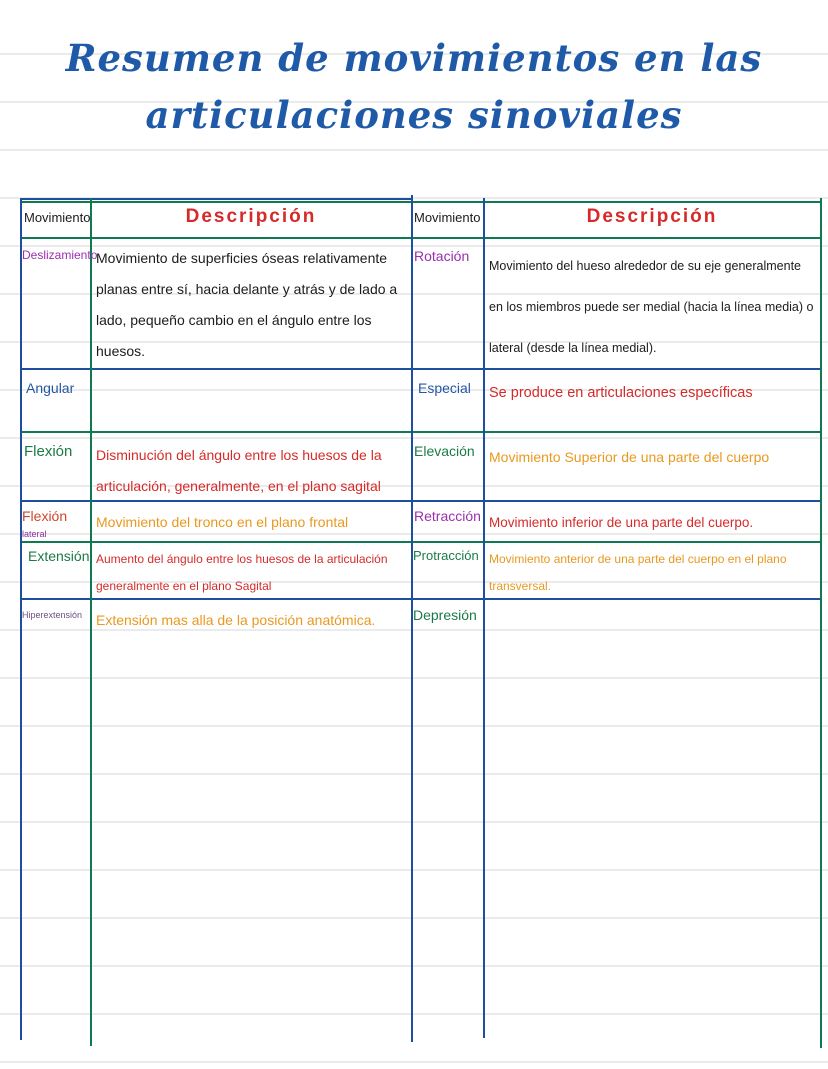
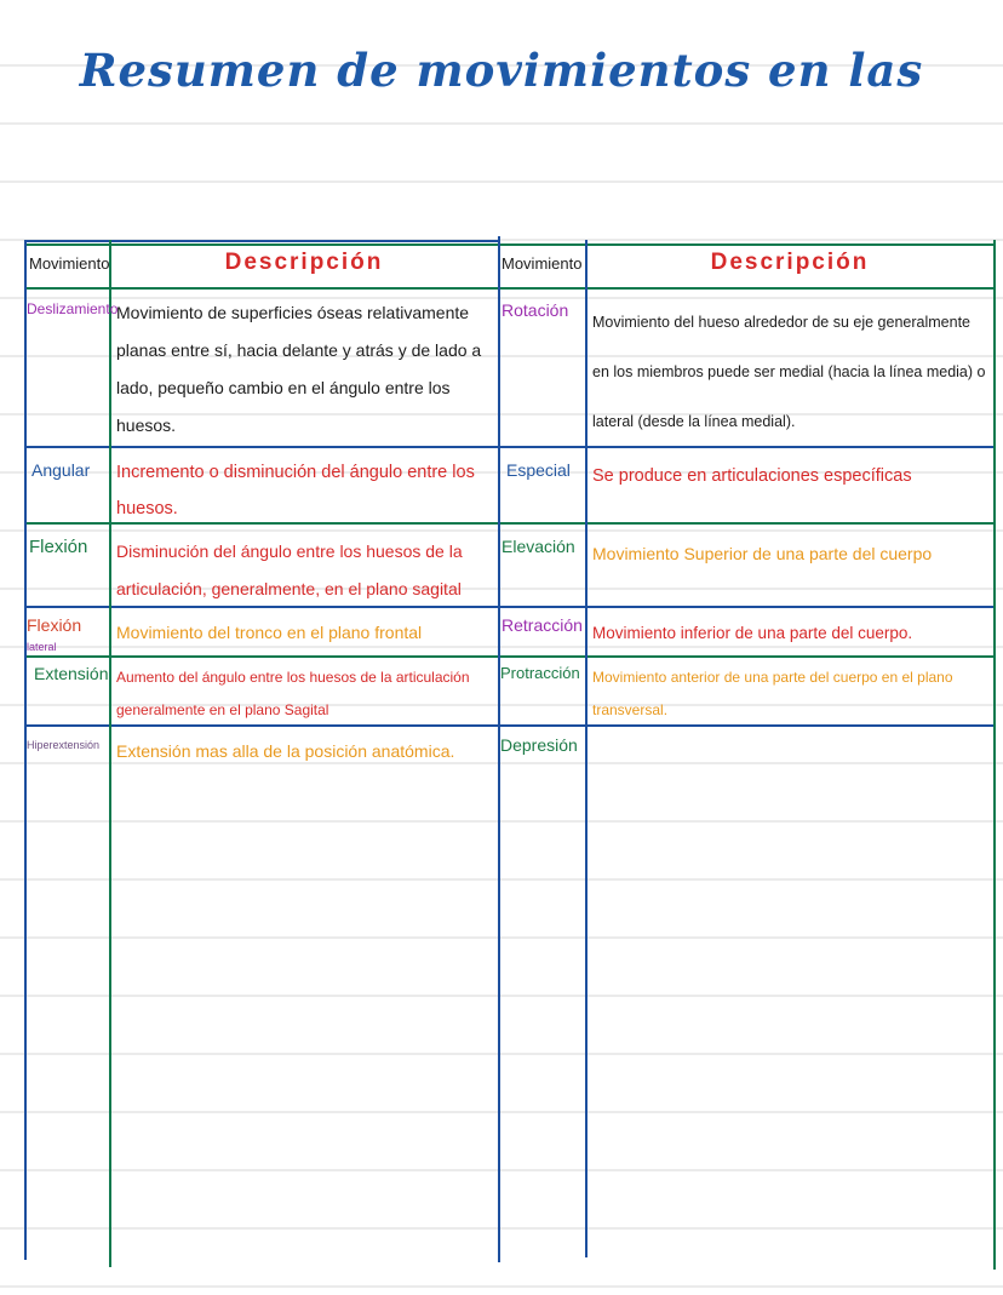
  Resumen de movimientos en las
- articulaciones sinoviales
  Movimiento
  Descripción
  Movimiento
  Descripción
  Deslizamiento
  Movimiento de superficies óseas relativamente planas entre sí, hacia delante y atrás y de lado a lado, pequeño cambio en el ángulo entre los huesos.
  Rotación
  Movimiento del hueso alrededor de su eje generalmente en los miembros puede ser medial (hacia la línea media) o lateral (desde la línea medial).
  Angular
+ Incremento o disminución del ángulo entre los huesos.
  Especial
  Se produce en articulaciones específicas
  Flexión
  Disminución del ángulo entre los huesos de la articulación, generalmente, en el plano sagital
  Elevación
  Movimiento Superior de una parte del cuerpo
  Flexión lateral
  Movimiento del tronco en el plano frontal
  Retracción
  Movimiento inferior de una parte del cuerpo.
  Extensión
  Aumento del ángulo entre los huesos de la articulación generalmente en el plano Sagital
  Protracción
  Movimiento anterior de una parte del cuerpo en el plano transversal.
  Hiperextensión
  Extensión mas alla de la posición anatómica.
  Depresión
